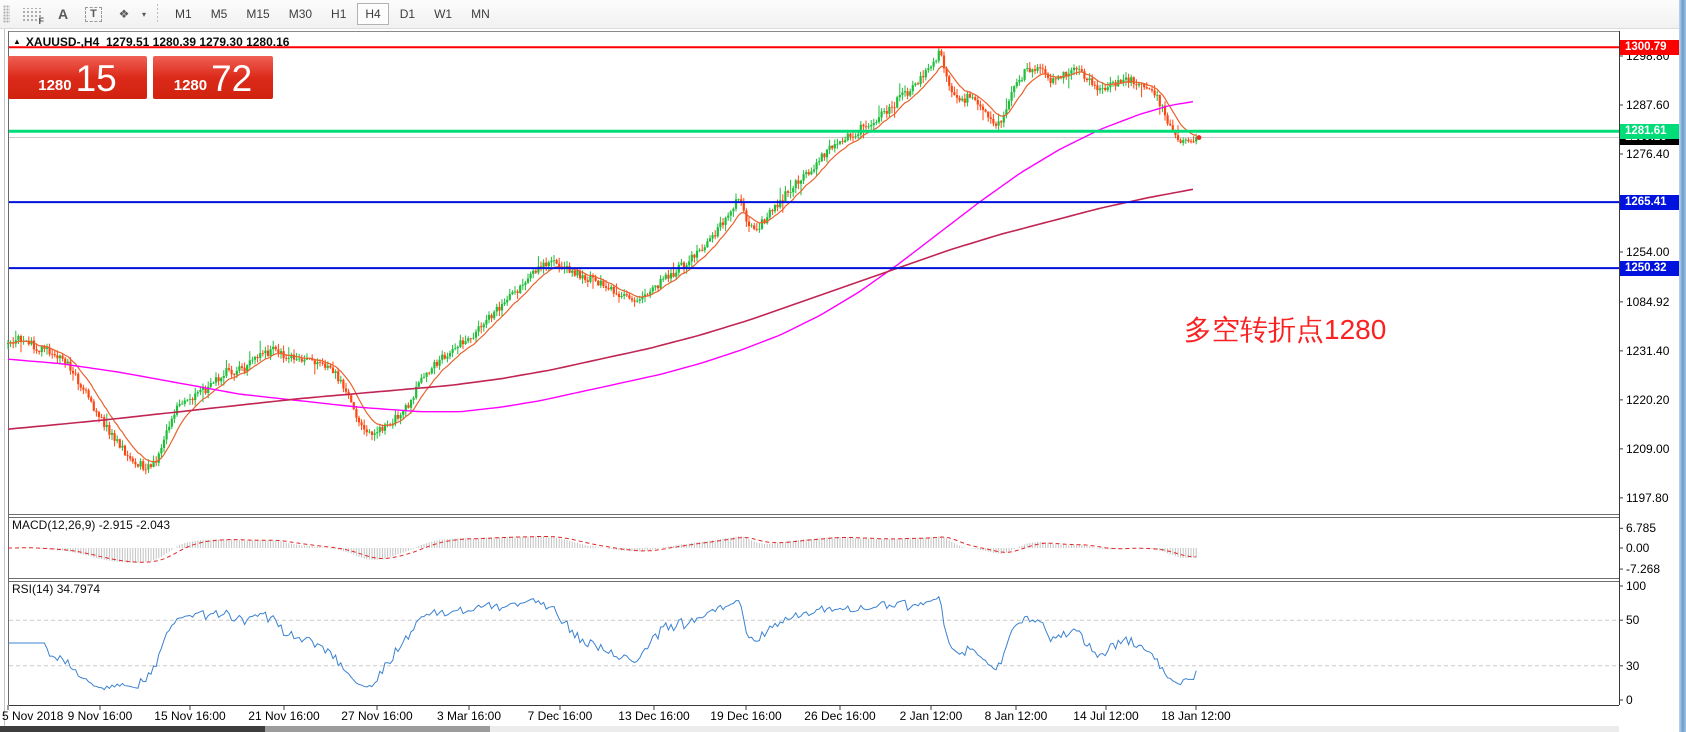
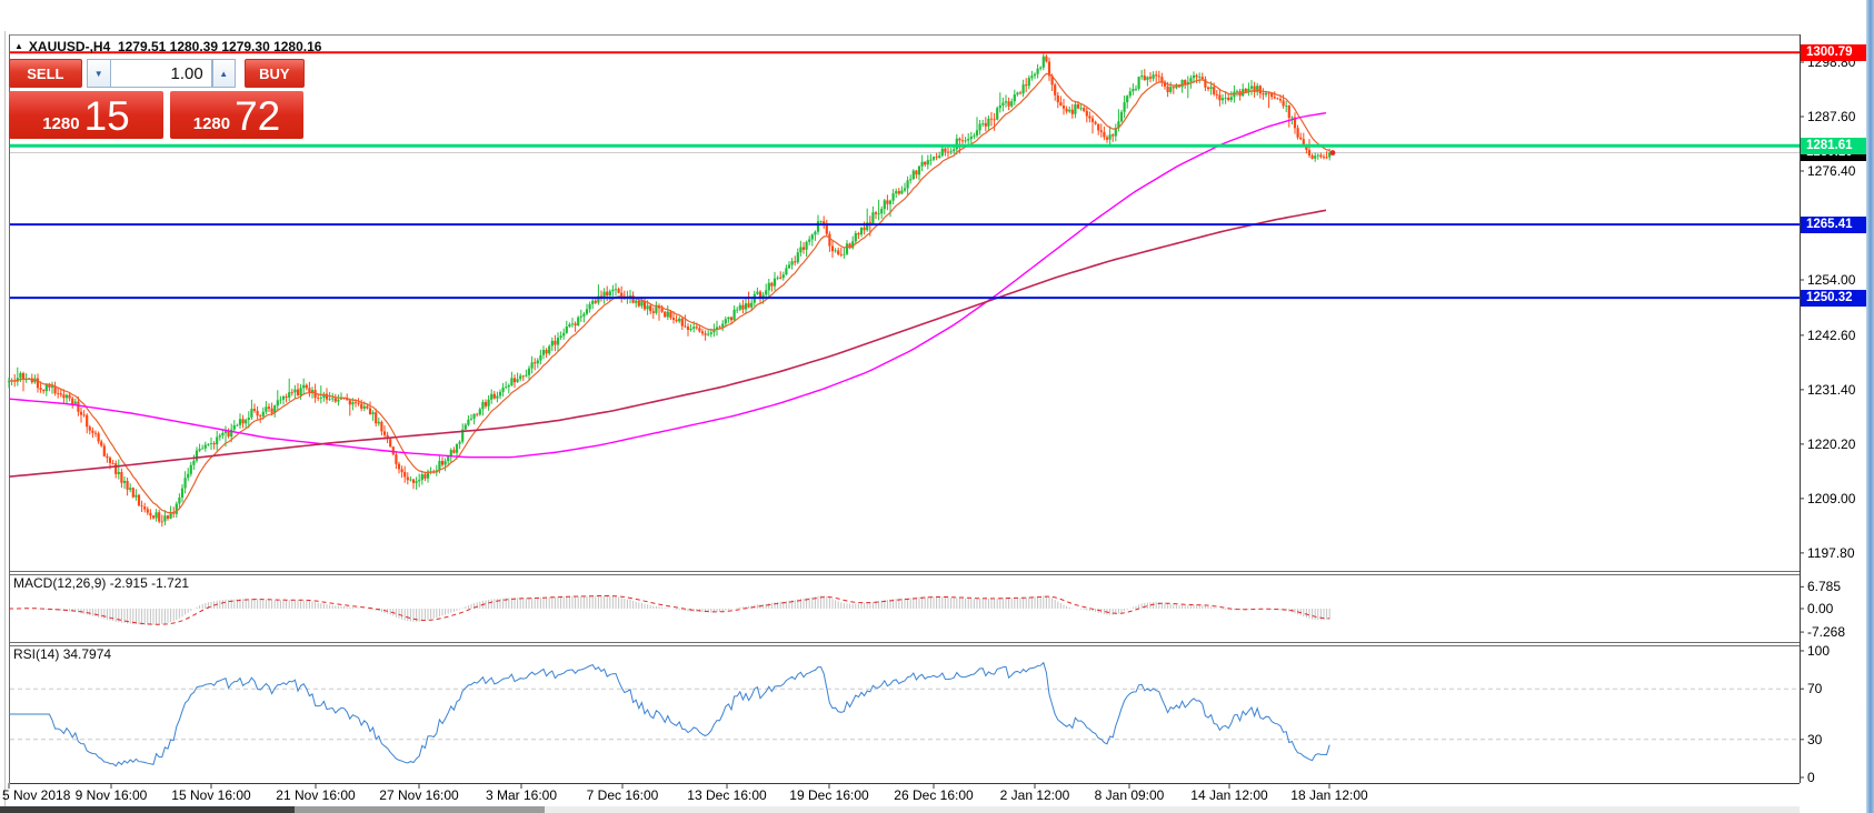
- F
- A
- T
- ❖
- ▾
- M1
- M5
- M15
- M30
- H1
- H4
- D1
- W1
- MN
  ▲ XAUUSD-,H4 1279.51 1280.39 1279.30 1280.16
+ SELL
+ ▼
+ 1.00
+ ▲
+ BUY
  1280
  15
  1280
  72
- MACD(12,26,9) -2.915 -2.043
+ MACD(12,26,9) -2.915 -1.721
  RSI(14) 34.7974
- 多空转折点1280
  1298.80
  1287.60
  1276.40
  1254.00
- 1084.92
+ 1242.60
  1231.40
  1220.20
  1209.00
  1197.80
  6.785
  0.00
  -7.268
  100
- 50
+ 70
  30
  0
  5 Nov 2018
  9 Nov 16:00
  15 Nov 16:00
  21 Nov 16:00
  27 Nov 16:00
  3 Mar 16:00
  7 Dec 16:00
  13 Dec 16:00
  19 Dec 16:00
  26 Dec 16:00
  2 Jan 12:00
- 8 Jan 12:00
+ 8 Jan 09:00
- 14 Jul 12:00
+ 14 Jan 12:00
  18 Jan 12:00
  1300.79
  1281.61
  1265.41
  1250.32
